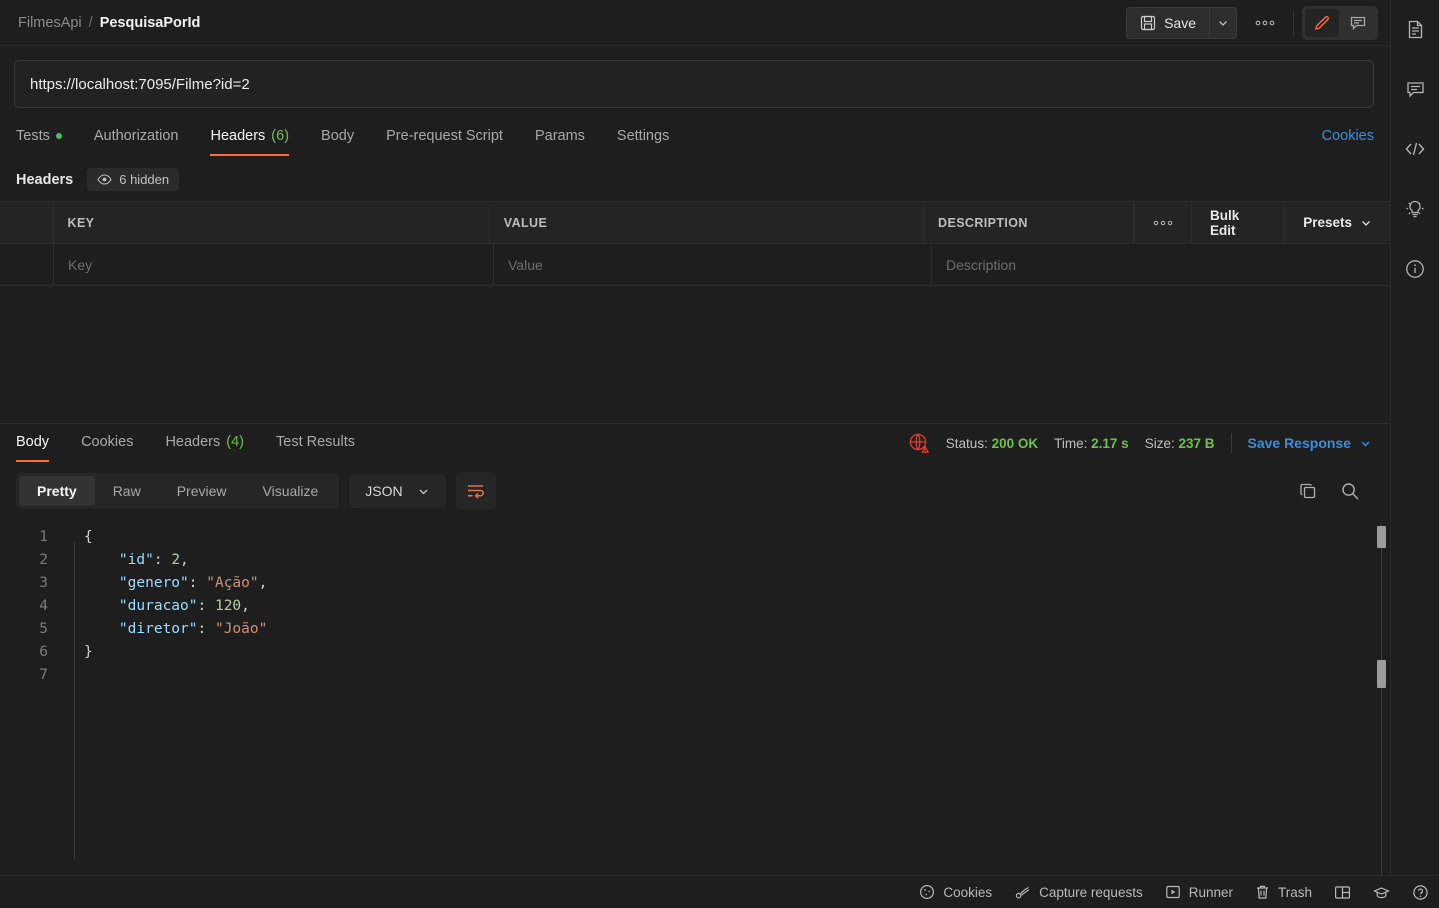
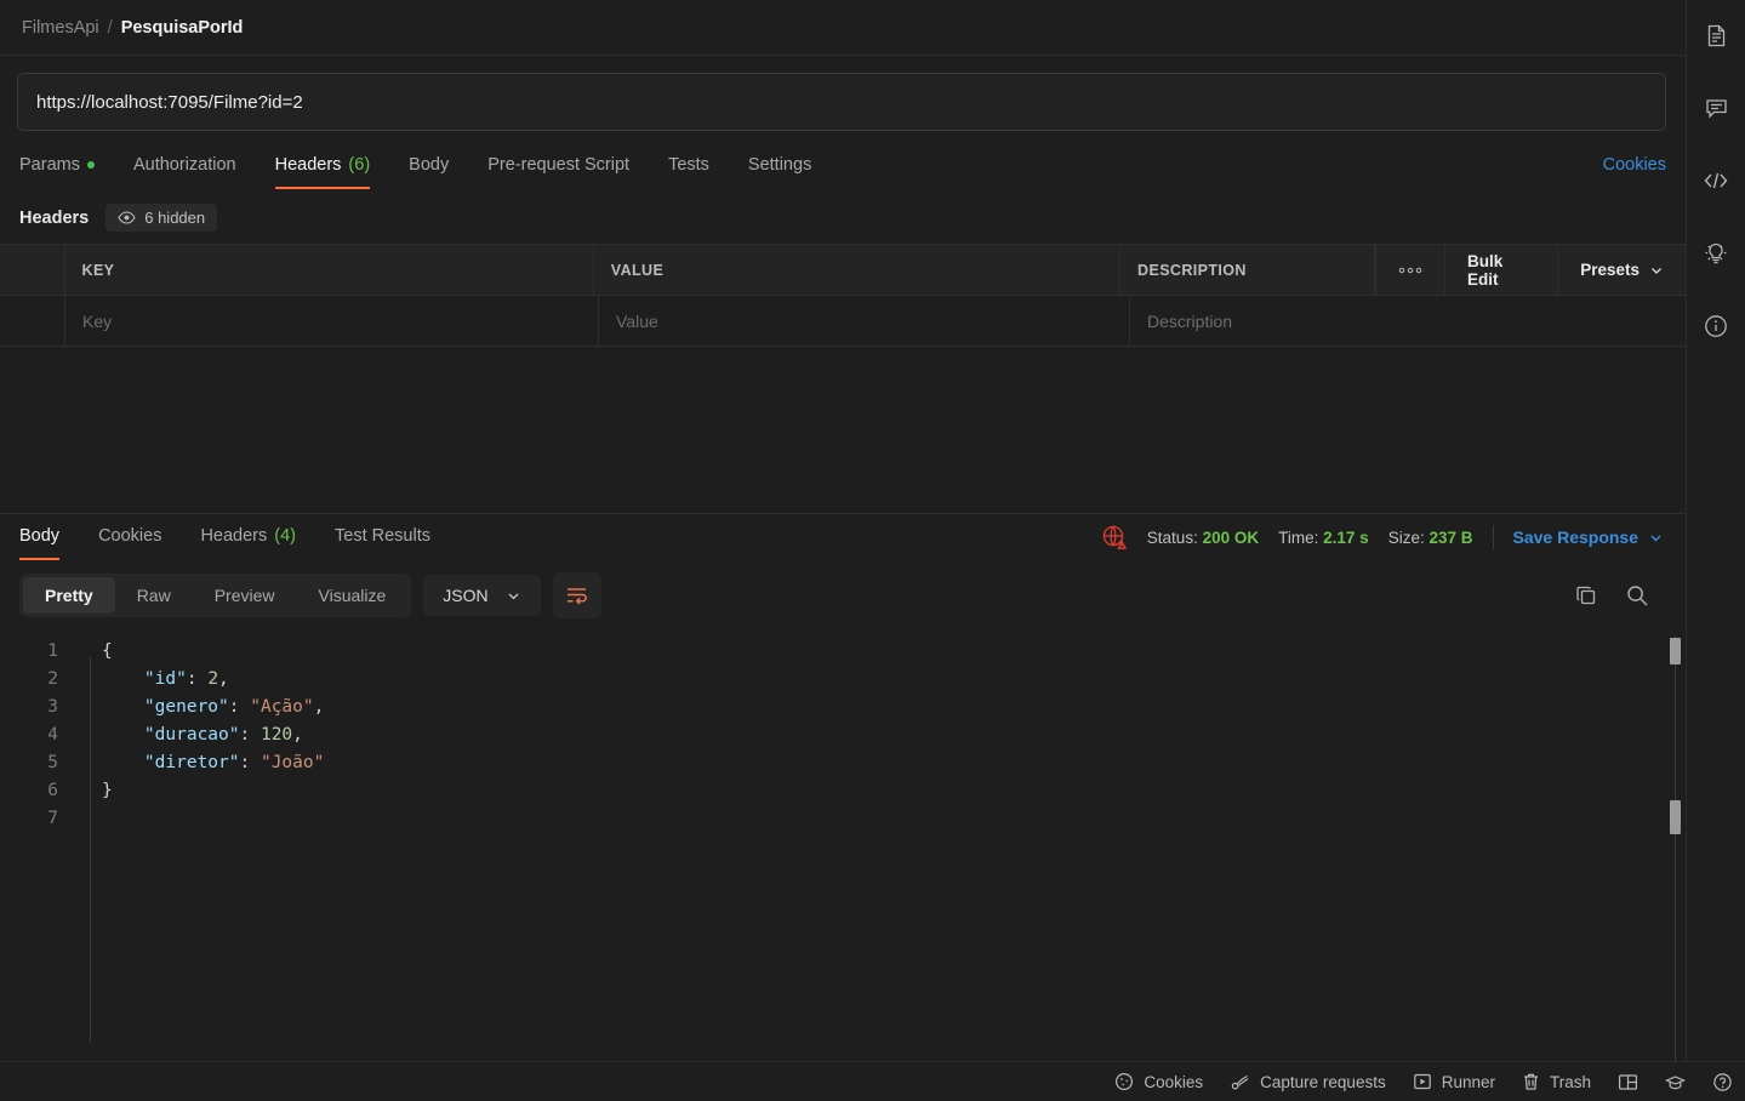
  FilmesApi
  /
  PesquisaPorId
- Save
  https://localhost:7095/Filme?id=2
- Tests
+ Params
  Authorization
  Headers
  (6)
  Body
  Pre-request Script
- Params
+ Tests
  Settings
  Cookies
  Headers
  6 hidden
  KEY
  VALUE
  DESCRIPTION
  Bulk Edit
  Presets
  Key
  Value
  Description
  Body
  Cookies
  Headers
  (4)
  Test Results
  Status: 200 OK
  Time: 2.17 s
  Size: 237 B
  Save Response
  Pretty
  Raw
  Preview
  Visualize
  JSON
  1
  2
  3
  4
  5
  6
  7
  {
  "id": 2,
  "genero": "Ação",
  "duracao": 120,
  "diretor": "João"
  }
  Cookies
  Capture requests
  Runner
  Trash
